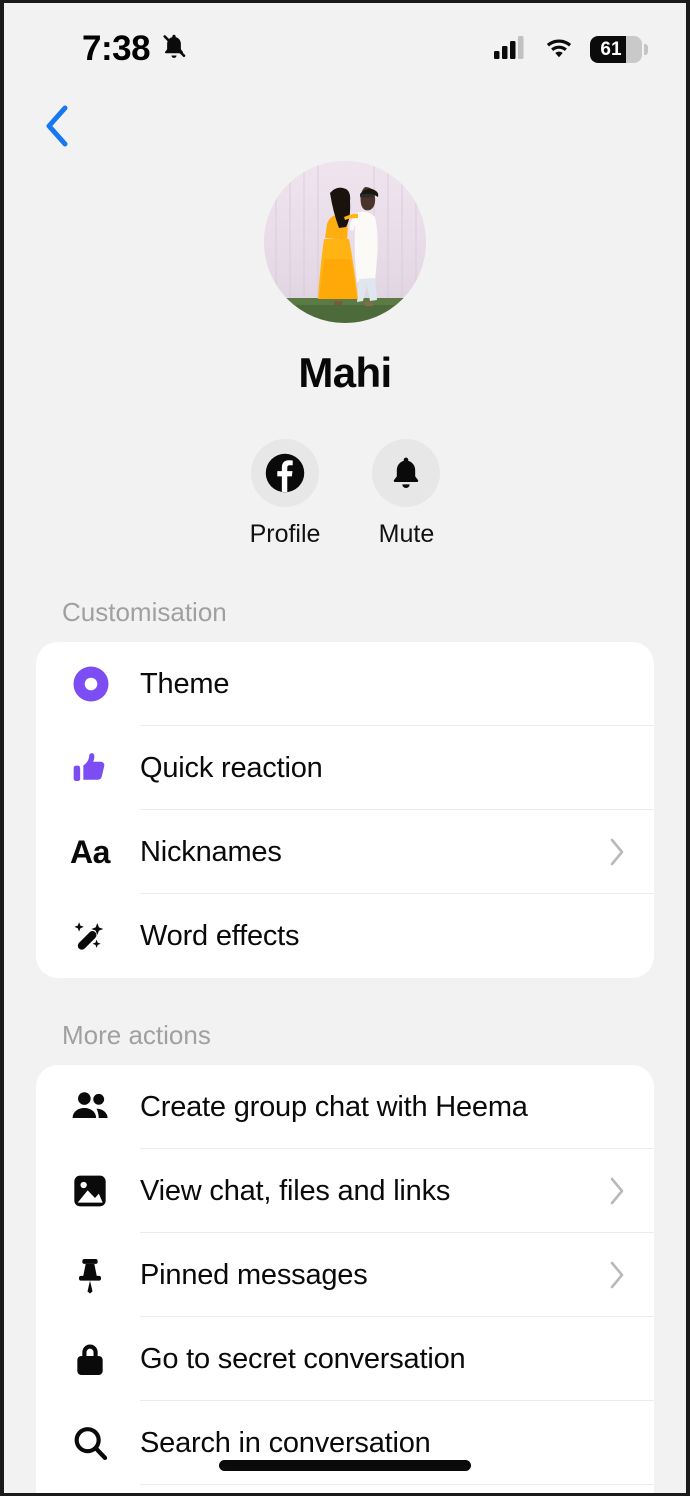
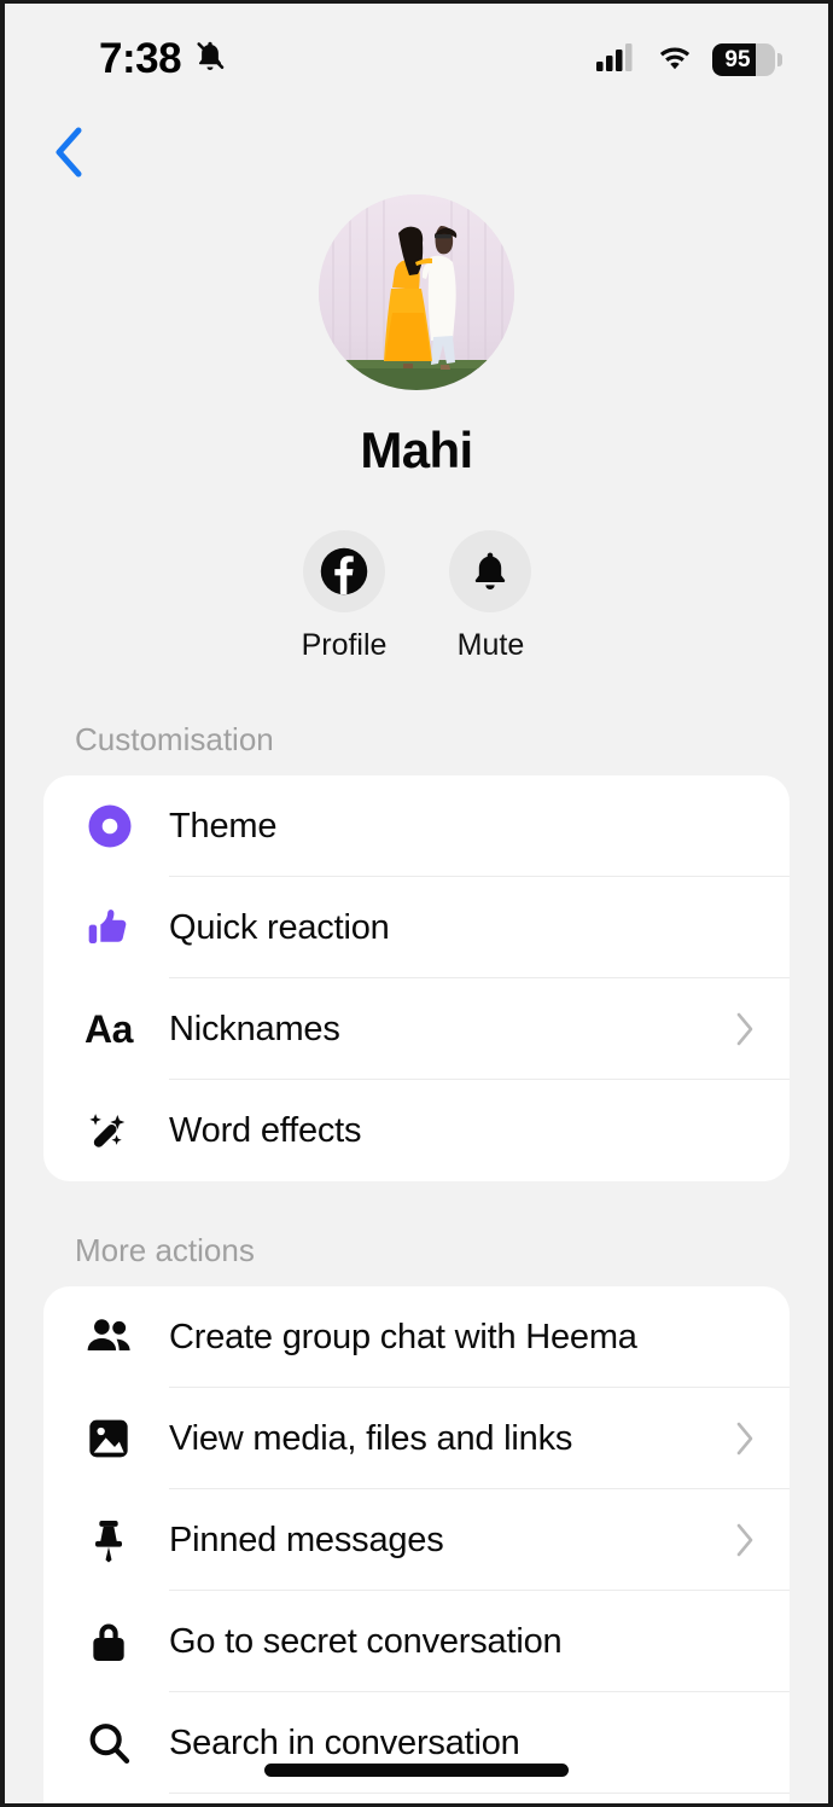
  7:38
- 61
+ 95
  Mahi
  Profile
  Mute
  Customisation
  Theme
  Quick reaction
  Aa
  Nicknames
  Word effects
  More actions
  Create group chat with Heema
- View chat, files and links
+ View media, files and links
  Pinned messages
  Go to secret conversation
  Search in conversation
